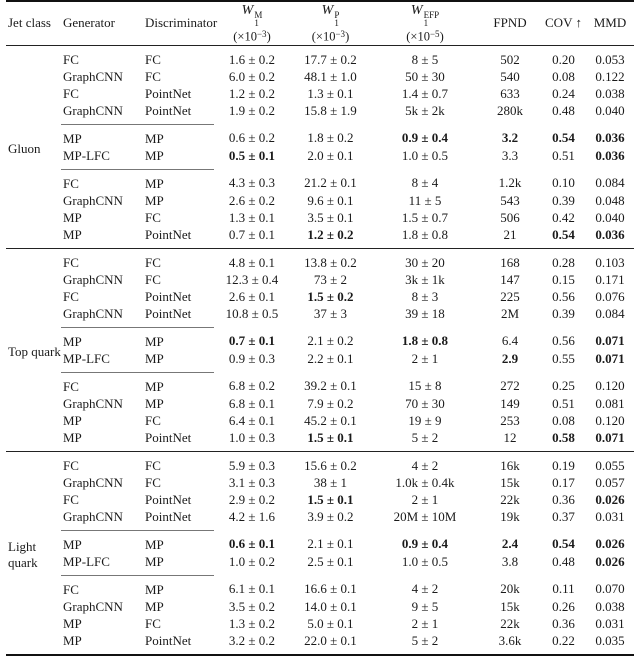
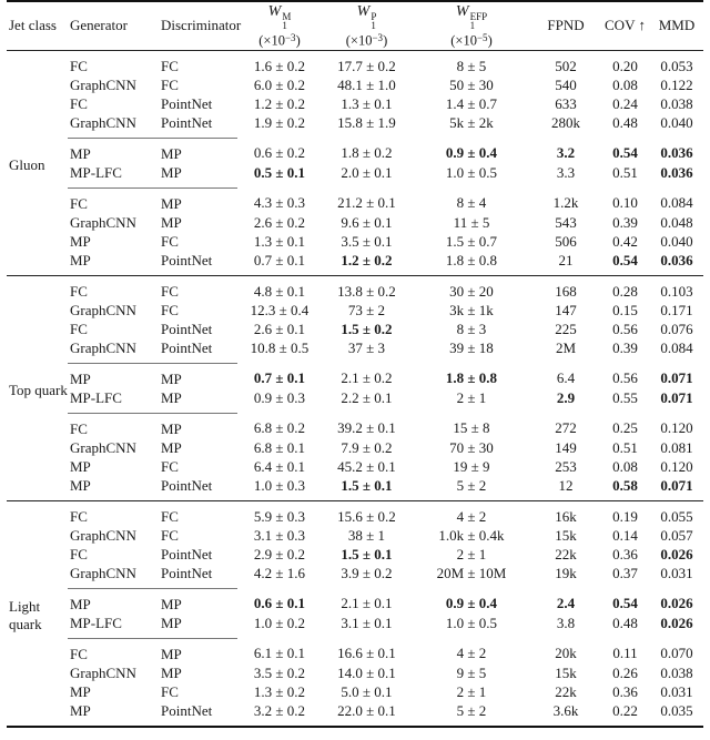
  Jet class	Generator	Discriminator	WM1(×10−3)	WP1(×10−3)	WEFP1(×10−5)	FPND	COV ↑	MMD
  Gluon	FC	FC	1.6 ± 0.2	17.7 ± 0.2	8 ± 5	502	0.20	0.053
  GraphCNN	FC	6.0 ± 0.2	48.1 ± 1.0	50 ± 30	540	0.08	0.122
  FC	PointNet	1.2 ± 0.2	1.3 ± 0.1	1.4 ± 0.7	633	0.24	0.038
  GraphCNN	PointNet	1.9 ± 0.2	15.8 ± 1.9	5k ± 2k	280k	0.48	0.040
  MP	MP	0.6 ± 0.2	1.8 ± 0.2	0.9 ± 0.4	3.2	0.54	0.036
  MP-LFC	MP	0.5 ± 0.1	2.0 ± 0.1	1.0 ± 0.5	3.3	0.51	0.036
  FC	MP	4.3 ± 0.3	21.2 ± 0.1	8 ± 4	1.2k	0.10	0.084
  GraphCNN	MP	2.6 ± 0.2	9.6 ± 0.1	11 ± 5	543	0.39	0.048
  MP	FC	1.3 ± 0.1	3.5 ± 0.1	1.5 ± 0.7	506	0.42	0.040
  MP	PointNet	0.7 ± 0.1	1.2 ± 0.2	1.8 ± 0.8	21	0.54	0.036
  Top quark	FC	FC	4.8 ± 0.1	13.8 ± 0.2	30 ± 20	168	0.28	0.103
  GraphCNN	FC	12.3 ± 0.4	73 ± 2	3k ± 1k	147	0.15	0.171
  FC	PointNet	2.6 ± 0.1	1.5 ± 0.2	8 ± 3	225	0.56	0.076
  GraphCNN	PointNet	10.8 ± 0.5	37 ± 3	39 ± 18	2M	0.39	0.084
  MP	MP	0.7 ± 0.1	2.1 ± 0.2	1.8 ± 0.8	6.4	0.56	0.071
  MP-LFC	MP	0.9 ± 0.3	2.2 ± 0.1	2 ± 1	2.9	0.55	0.071
  FC	MP	6.8 ± 0.2	39.2 ± 0.1	15 ± 8	272	0.25	0.120
  GraphCNN	MP	6.8 ± 0.1	7.9 ± 0.2	70 ± 30	149	0.51	0.081
  MP	FC	6.4 ± 0.1	45.2 ± 0.1	19 ± 9	253	0.08	0.120
  MP	PointNet	1.0 ± 0.3	1.5 ± 0.1	5 ± 2	12	0.58	0.071
  Light quark	FC	FC	5.9 ± 0.3	15.6 ± 0.2	4 ± 2	16k	0.19	0.055
- GraphCNN	FC	3.1 ± 0.3	38 ± 1	1.0k ± 0.4k	15k	0.17	0.057
+ GraphCNN	FC	3.1 ± 0.3	38 ± 1	1.0k ± 0.4k	15k	0.14	0.057
  FC	PointNet	2.9 ± 0.2	1.5 ± 0.1	2 ± 1	22k	0.36	0.026
  GraphCNN	PointNet	4.2 ± 1.6	3.9 ± 0.2	20M ± 10M	19k	0.37	0.031
  MP	MP	0.6 ± 0.1	2.1 ± 0.1	0.9 ± 0.4	2.4	0.54	0.026
- MP-LFC	MP	1.0 ± 0.2	2.5 ± 0.1	1.0 ± 0.5	3.8	0.48	0.026
+ MP-LFC	MP	1.0 ± 0.2	3.1 ± 0.1	1.0 ± 0.5	3.8	0.48	0.026
  FC	MP	6.1 ± 0.1	16.6 ± 0.1	4 ± 2	20k	0.11	0.070
  GraphCNN	MP	3.5 ± 0.2	14.0 ± 0.1	9 ± 5	15k	0.26	0.038
  MP	FC	1.3 ± 0.2	5.0 ± 0.1	2 ± 1	22k	0.36	0.031
  MP	PointNet	3.2 ± 0.2	22.0 ± 0.1	5 ± 2	3.6k	0.22	0.035
